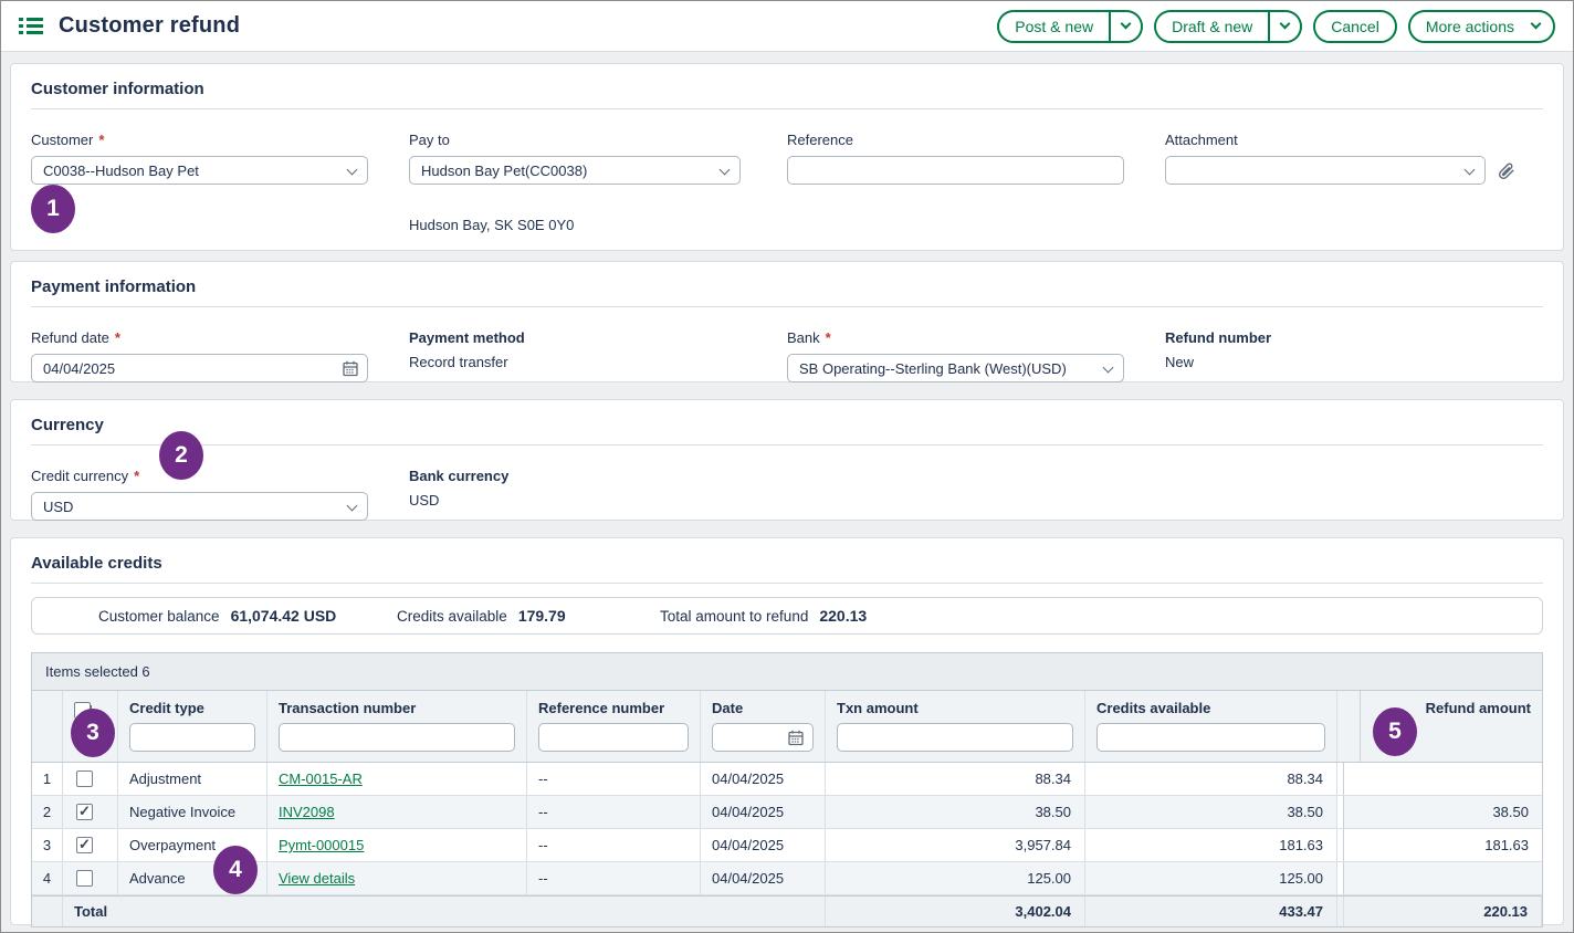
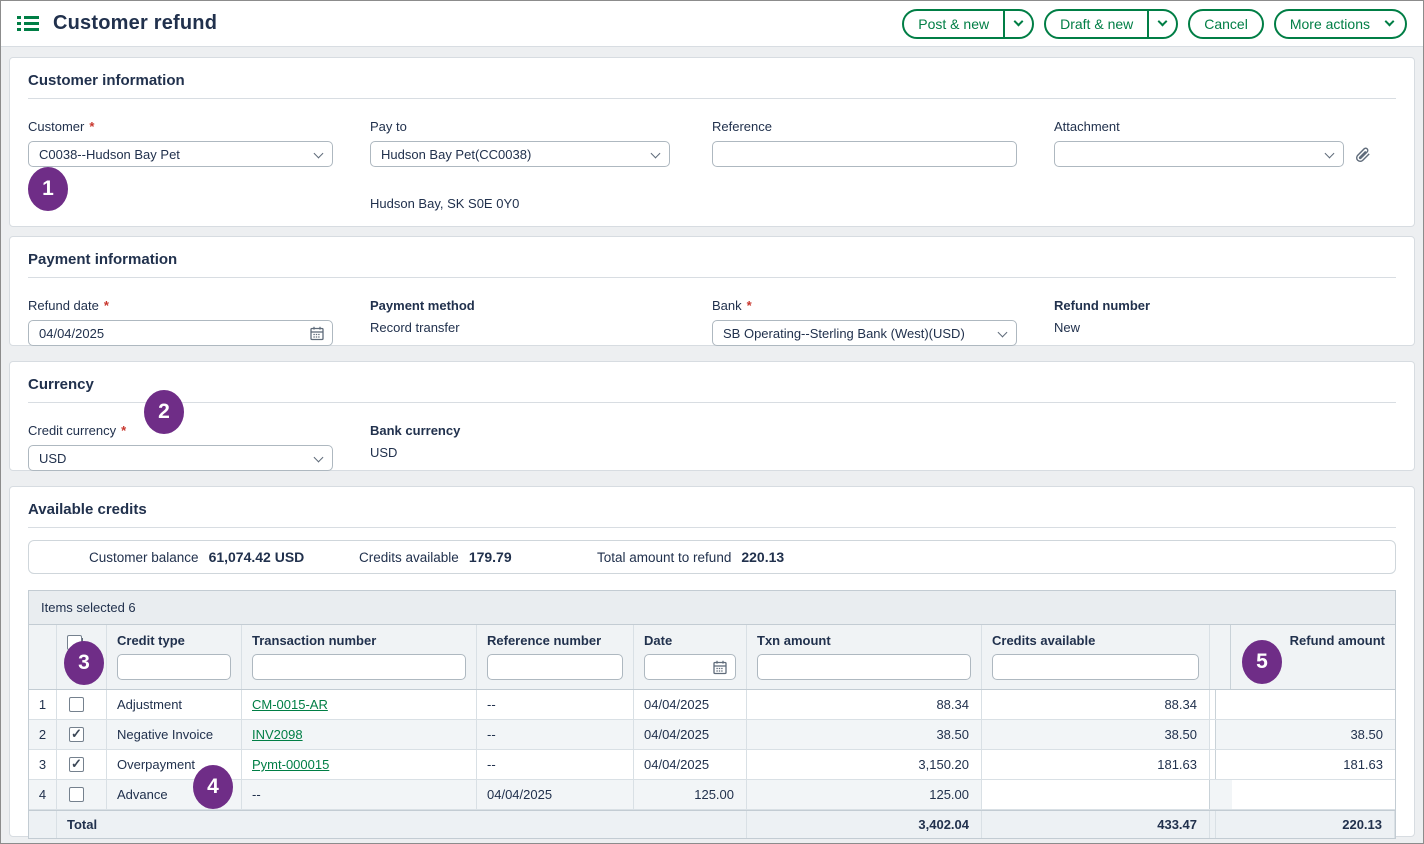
  Customer refund
  Post & new
  Draft & new
  Cancel
  More actions
  Customer information
  Customer
  C0038--Hudson Bay Pet
  Pay to
  Hudson Bay Pet(CC0038)
  Hudson Bay, SK S0E 0Y0
  Reference
  Attachment
  Payment information
  Refund date
  04/04/2025
  Payment method
  Record transfer
  Bank
  SB Operating--Sterling Bank (West)(USD)
  Refund number
  New
  Currency
  Credit currency
  USD
  Bank currency
  USD
  Available credits
  Customer balance
  61,074.42 USD
  Credits available
  179.79
  Total amount to refund
  220.13
  Items selected 6
  Credit type
  Transaction number
  Reference number
  Date
  Txn amount
  Credits available
  Refund amount
  1
  Adjustment
  CM-0015-AR
  --
  04/04/2025
  88.34
  88.34
  2
  Negative Invoice
  INV2098
  --
  04/04/2025
  38.50
  38.50
  38.50
  3
  Overpayment
  Pymt-000015
  --
  04/04/2025
- 3,957.84
+ 3,150.20
  181.63
  181.63
  4
  Advance
- View details
  --
  04/04/2025
  125.00
  125.00
  Total
  3,402.04
  433.47
  220.13
  1
  2
  3
  4
  5
